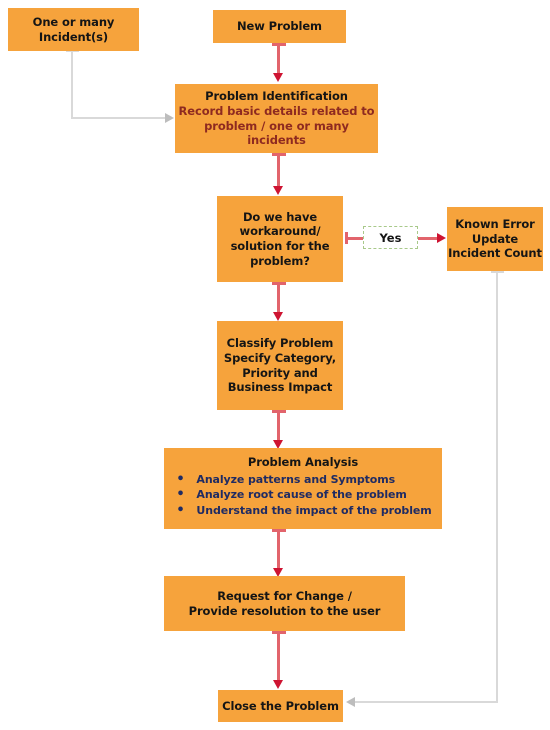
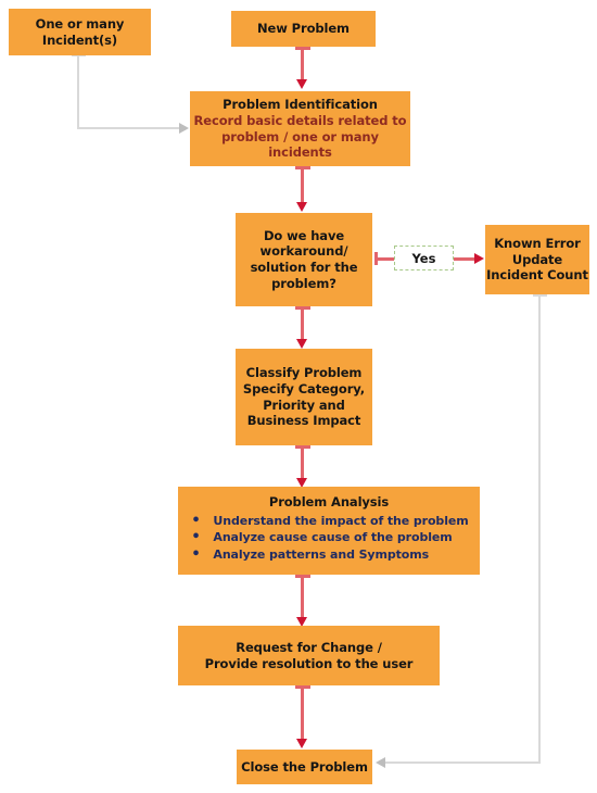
  One or many
  Incident(s)
  New Problem
  Problem Identification
  Record basic details related to
  problem / one or many incidents
  Do we have
  workaround/
  solution for the
  problem?
  Yes
  Known Error
  Update
  Incident Count
  Classify Problem
  Specify Category,
  Priority and
  Business Impact
  Problem Analysis
- Analyze patterns and Symptoms
+ Understand the impact of the problem
- Analyze root cause of the problem
+ Analyze cause cause of the problem
- Understand the impact of the problem
+ Analyze patterns and Symptoms
  Request for Change /
  Provide resolution to the user
  Close the Problem
